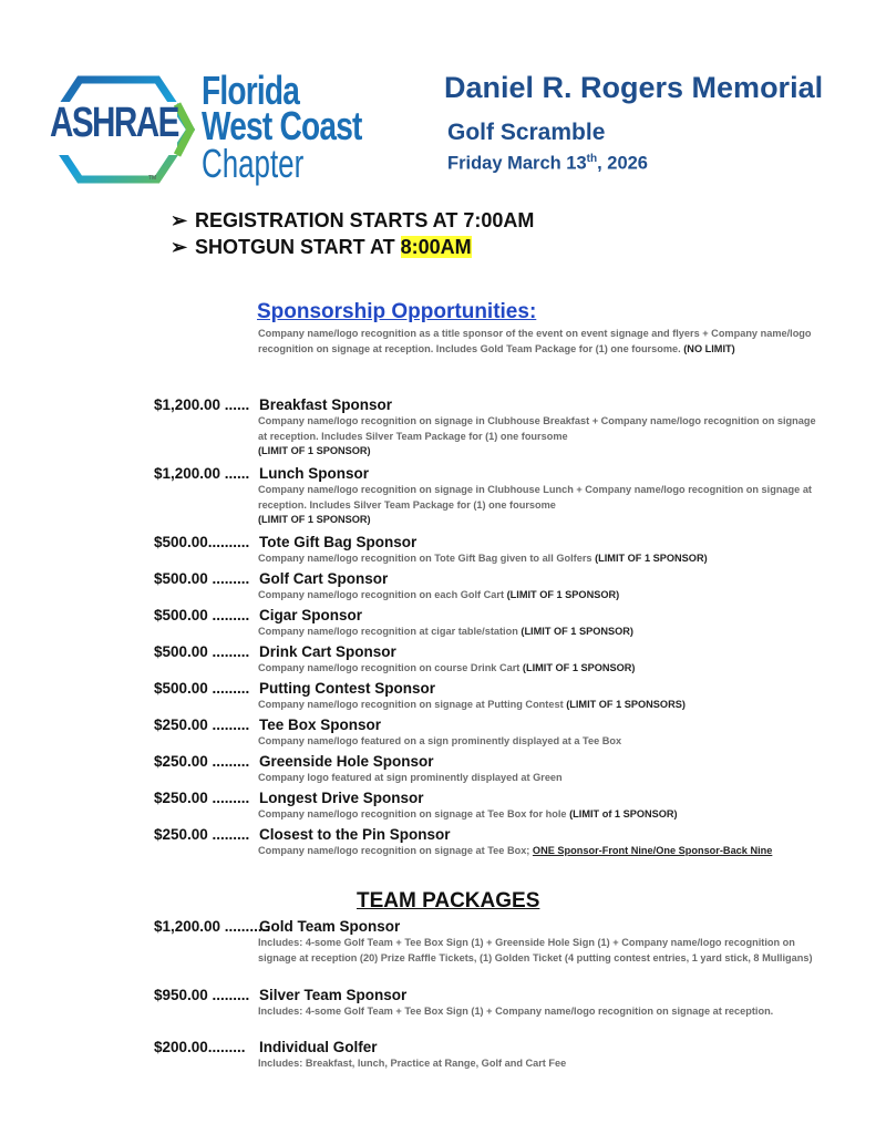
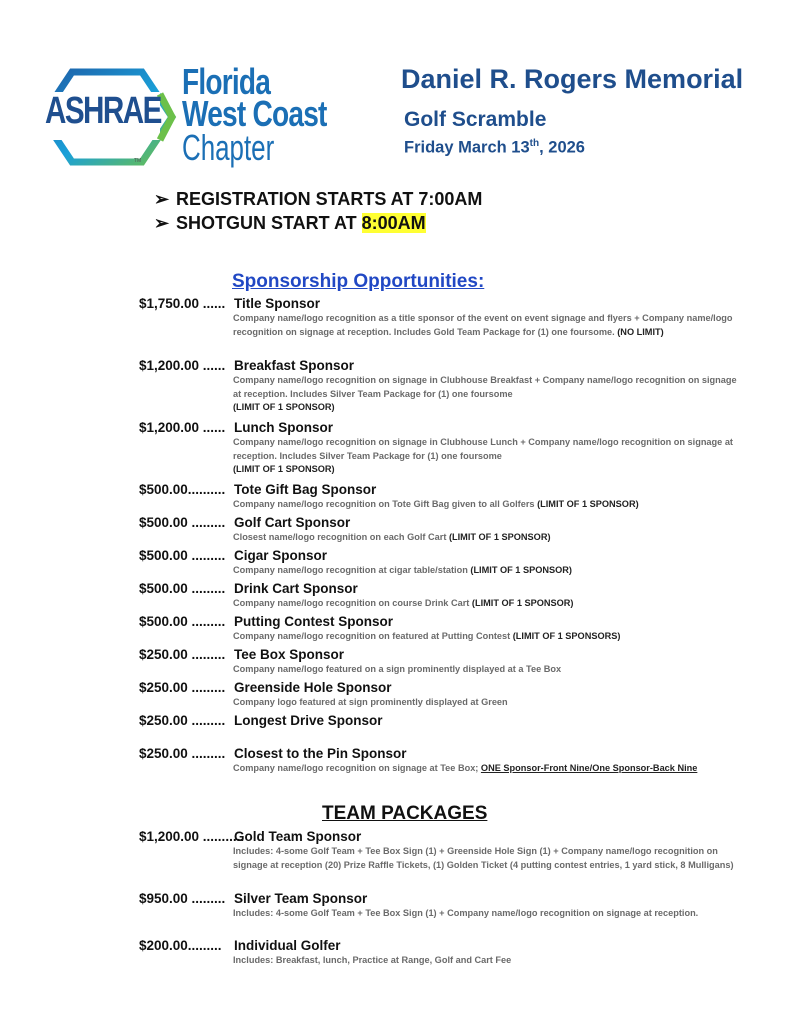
  ASHRAE
  Florida
  West Coast
  Chapter
  Daniel R. Rogers Memorial
  Golf Scramble
  Friday March 13th, 2026
  ➢ REGISTRATION STARTS AT 7:00AM
  ➢ SHOTGUN START AT 8:00AM
  Sponsorship Opportunities:
+ $1,750.00 ...... Title Sponsor
  Company name/logo recognition as a title sponsor of the event on event signage and flyers + Company name/logo recognition on signage at reception. Includes Gold Team Package for (1) one foursome. (NO LIMIT)
  $1,200.00 ...... Breakfast Sponsor
  Company name/logo recognition on signage in Clubhouse Breakfast + Company name/logo recognition on signage at reception. Includes Silver Team Package for (1) one foursome
  (LIMIT OF 1 SPONSOR)
  $1,200.00 ...... Lunch Sponsor
  Company name/logo recognition on signage in Clubhouse Lunch + Company name/logo recognition on signage at reception. Includes Silver Team Package for (1) one foursome
  (LIMIT OF 1 SPONSOR)
  $500.00.......... Tote Gift Bag Sponsor
  Company name/logo recognition on Tote Gift Bag given to all Golfers (LIMIT OF 1 SPONSOR)
  $500.00 ......... Golf Cart Sponsor
- Company name/logo recognition on each Golf Cart (LIMIT OF 1 SPONSOR)
+ Closest name/logo recognition on each Golf Cart (LIMIT OF 1 SPONSOR)
  $500.00 ......... Cigar Sponsor
  Company name/logo recognition at cigar table/station (LIMIT OF 1 SPONSOR)
  $500.00 ......... Drink Cart Sponsor
  Company name/logo recognition on course Drink Cart (LIMIT OF 1 SPONSOR)
  $500.00 ......... Putting Contest Sponsor
- Company name/logo recognition on signage at Putting Contest (LIMIT OF 1 SPONSORS)
+ Company name/logo recognition on featured at Putting Contest (LIMIT OF 1 SPONSORS)
  $250.00 ......... Tee Box Sponsor
  Company name/logo featured on a sign prominently displayed at a Tee Box
  $250.00 ......... Greenside Hole Sponsor
  Company logo featured at sign prominently displayed at Green
  $250.00 ......... Longest Drive Sponsor
- Company name/logo recognition on signage at Tee Box for hole (LIMIT of 1 SPONSOR)
  $250.00 ......... Closest to the Pin Sponsor
  Company name/logo recognition on signage at Tee Box; ONE Sponsor-Front Nine/One Sponsor-Back Nine
  TEAM PACKAGES
  $1,200.00 ........Gold Team Sponsor
  Includes: 4-some Golf Team + Tee Box Sign (1) + Greenside Hole Sign (1) + Company name/logo recognition on signage at reception (20) Prize Raffle Tickets, (1) Golden Ticket (4 putting contest entries, 1 yard stick, 8 Mulligans)
  $950.00 ......... Silver Team Sponsor
  Includes: 4-some Golf Team + Tee Box Sign (1) + Company name/logo recognition on signage at reception.
  $200.00......... Individual Golfer
  Includes: Breakfast, lunch, Practice at Range, Golf and Cart Fee
